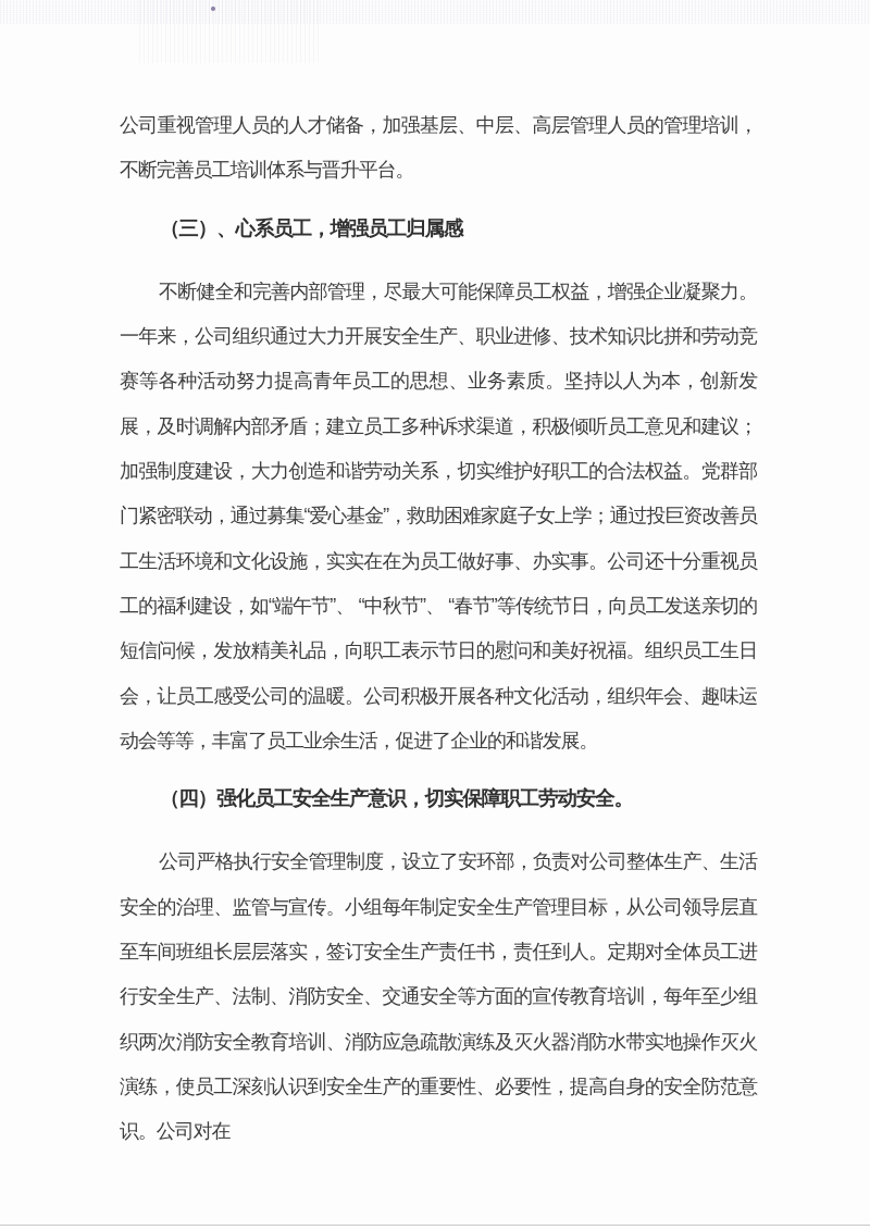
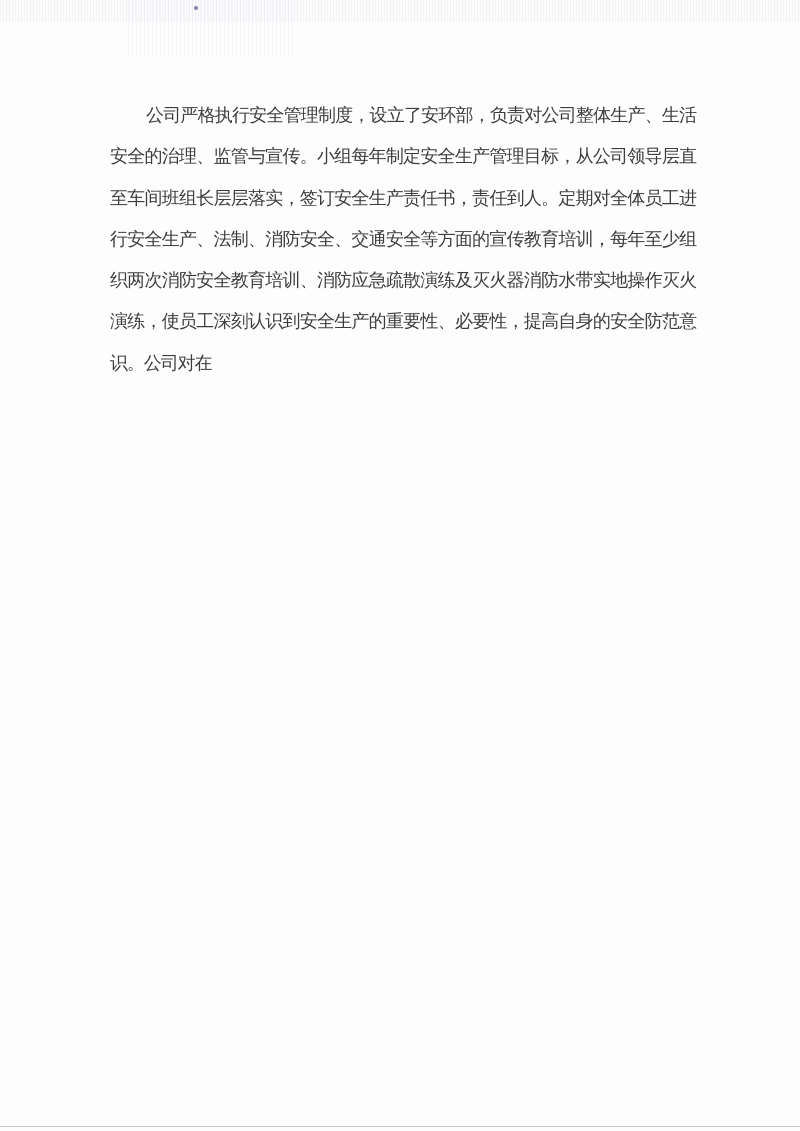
- 公司重视管理人员的人才储备，加强基层、中层、高层管理人员的管理培训，不断完善员工培训体系与晋升平台。
- （三）、心系员工，增强员工归属感
- 不断健全和完善内部管理，尽最大可能保障员工权益，增强企业凝聚力。一年来，公司组织通过大力开展安全生产、职业进修、技术知识比拼和劳动竞赛等各种活动努力提高青年员工的思想、业务素质。坚持以人为本，创新发展，及时调解内部矛盾；建立员工多种诉求渠道，积极倾听员工意见和建议；加强制度建设，大力创造和谐劳动关系，切实维护好职工的合法权益。党群部门紧密联动，通过募集“爱心基金”，救助困难家庭子女上学；通过投巨资改善员工生活环境和文化设施，实实在在为员工做好事、办实事。公司还十分重视员工的福利建设，如“端午节”、 “中秋节”、 “春节”等传统节日，向员工发送亲切的短信问候，发放精美礼品，向职工表示节日的慰问和美好祝福。组织员工生日会，让员工感受公司的温暖。公司积极开展各种文化活动，组织年会、趣味运动会等等，丰富了员工业余生活，促进了企业的和谐发展。
- （四）强化员工安全生产意识，切实保障职工劳动安全。
  公司严格执行安全管理制度，设立了安环部，负责对公司整体生产、生活安全的治理、监管与宣传。小组每年制定安全生产管理目标，从公司领导层直至车间班组长层层落实，签订安全生产责任书，责任到人。定期对全体员工进行安全生产、法制、消防安全、交通安全等方面的宣传教育培训，每年至少组织两次消防安全教育培训、消防应急疏散演练及灭火器消防水带实地操作灭火演练，使员工深刻认识到安全生产的重要性、必要性，提高自身的安全防范意识。公司对在
